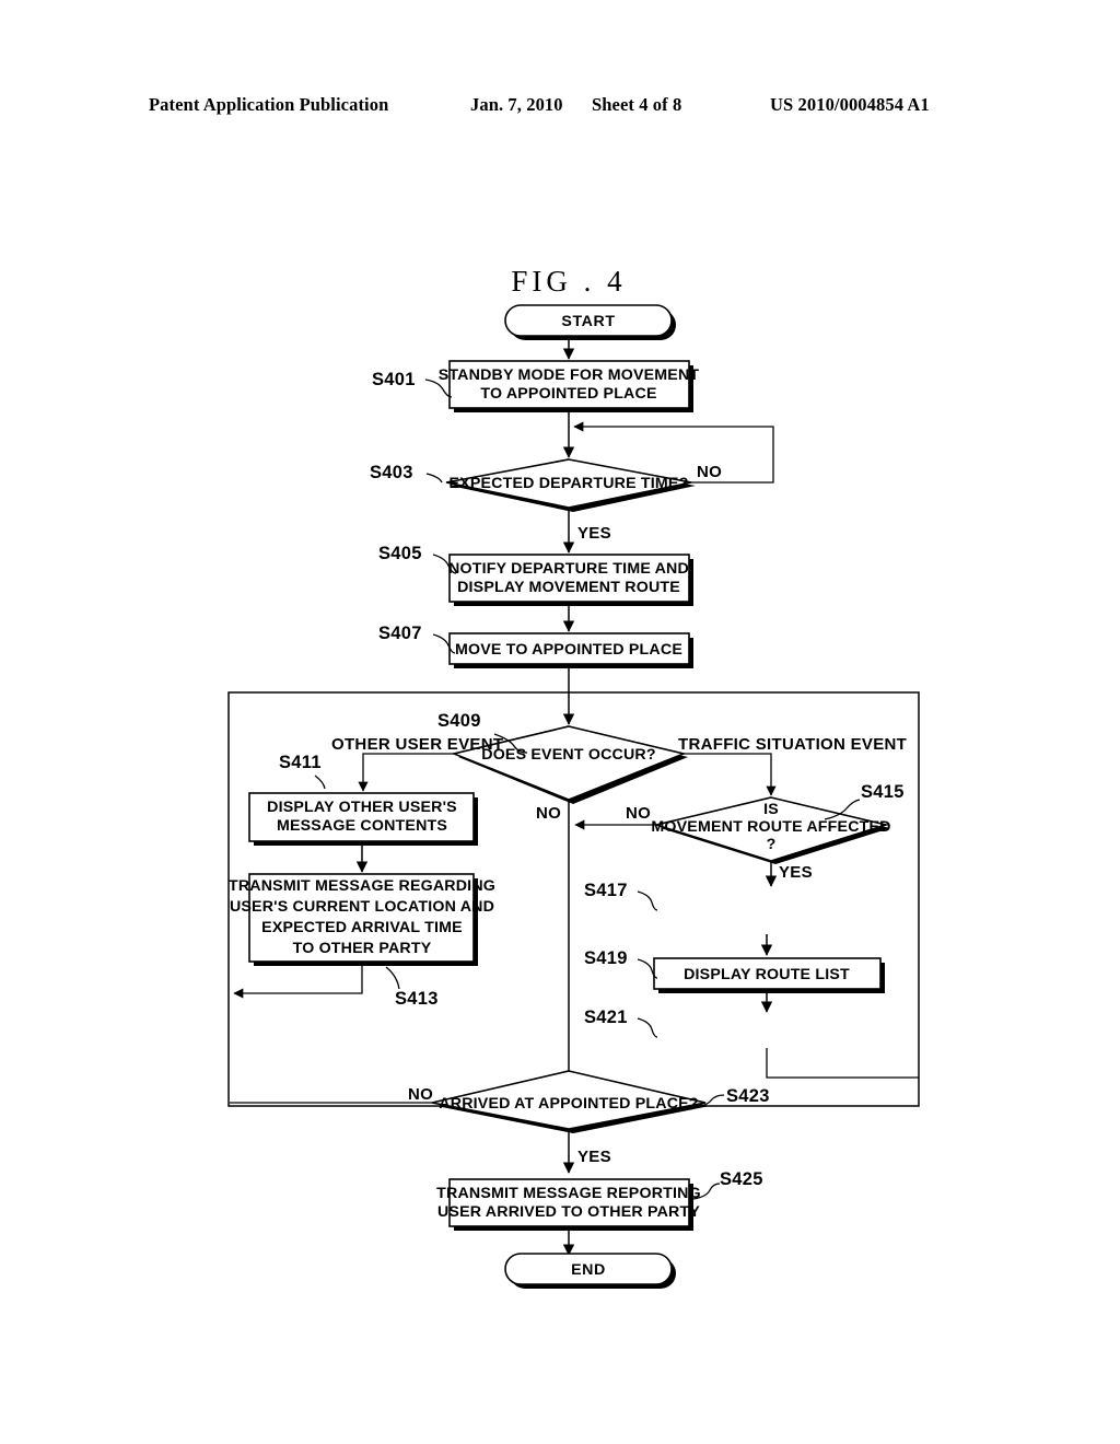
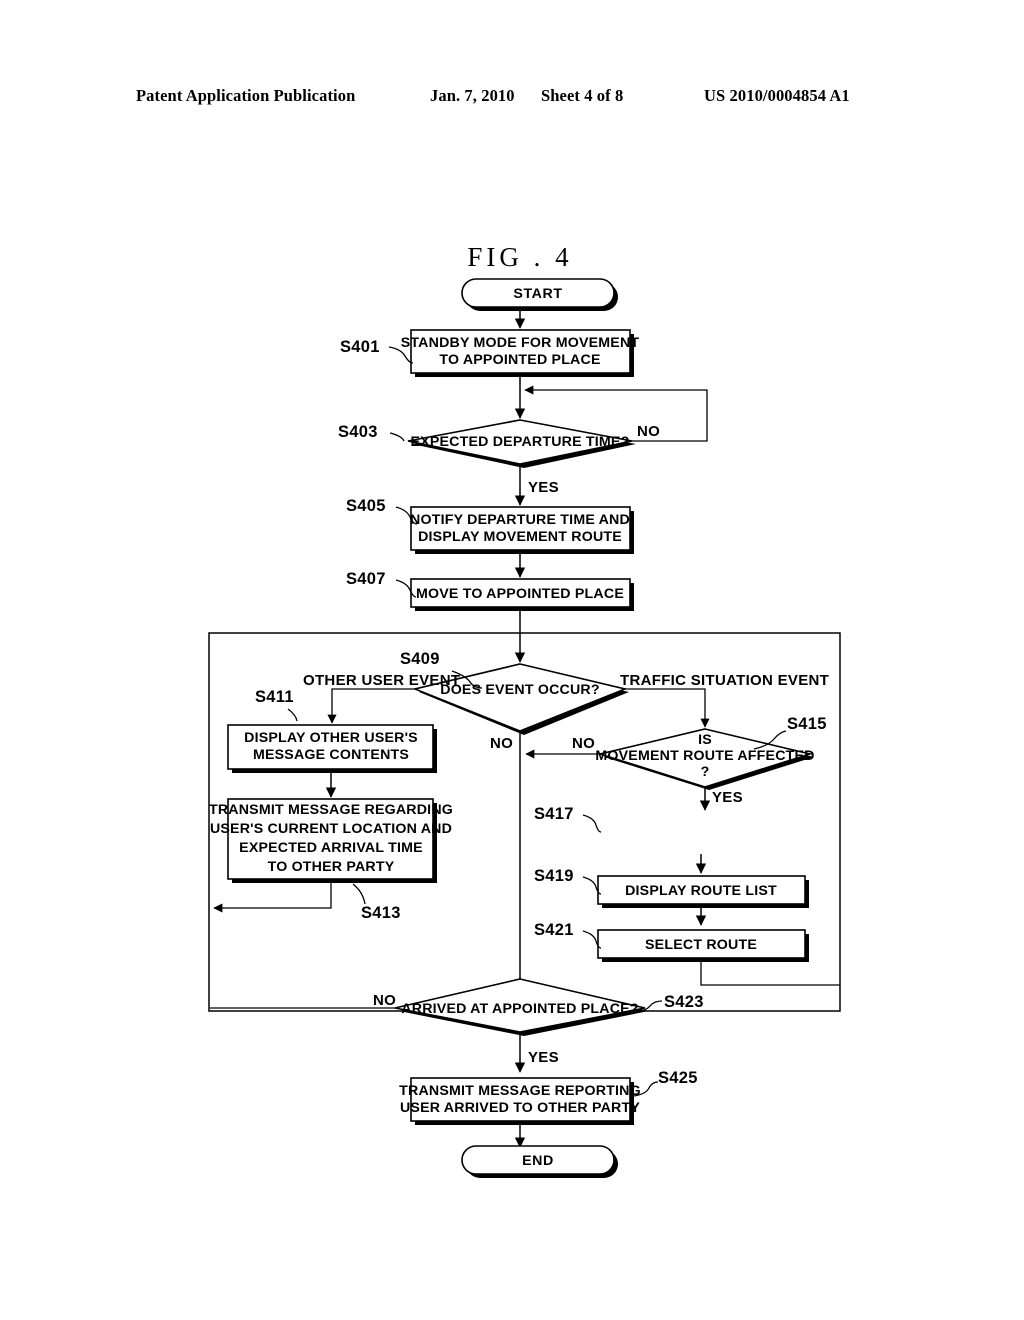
  Patent Application Publication
  Jan. 7, 2010
  Sheet 4 of 8
  US 2010/0004854 A1
  FIG . 4
  START
  STANDBY MODE FOR MOVEMENT
  TO APPOINTED PLACE
  S401
  EXPECTED DEPARTURE TIME?
  S403
  NO
  YES
  NOTIFY DEPARTURE TIME AND
  DISPLAY MOVEMENT ROUTE
  S405
  MOVE TO APPOINTED PLACE
  S407
  DOES EVENT OCCUR?
  S409
  OTHER USER EVENT
  TRAFFIC SITUATION EVENT
  NO
  DISPLAY OTHER USER'S
  MESSAGE CONTENTS
  S411
  TRANSMIT MESSAGE REGARDING
  USER'S CURRENT LOCATION AND
  EXPECTED ARRIVAL TIME
  TO OTHER PARTY
  S413
  IS
  MOVEMENT ROUTE AFFECTED
  ?
  S415
  NO
  YES
  S417
  DISPLAY ROUTE LIST
  S419
+ SELECT ROUTE
  S421
  ARRIVED AT APPOINTED PLACE?
  S423
  NO
  YES
  TRANSMIT MESSAGE REPORTING
  USER ARRIVED TO OTHER PARTY
  S425
  END
